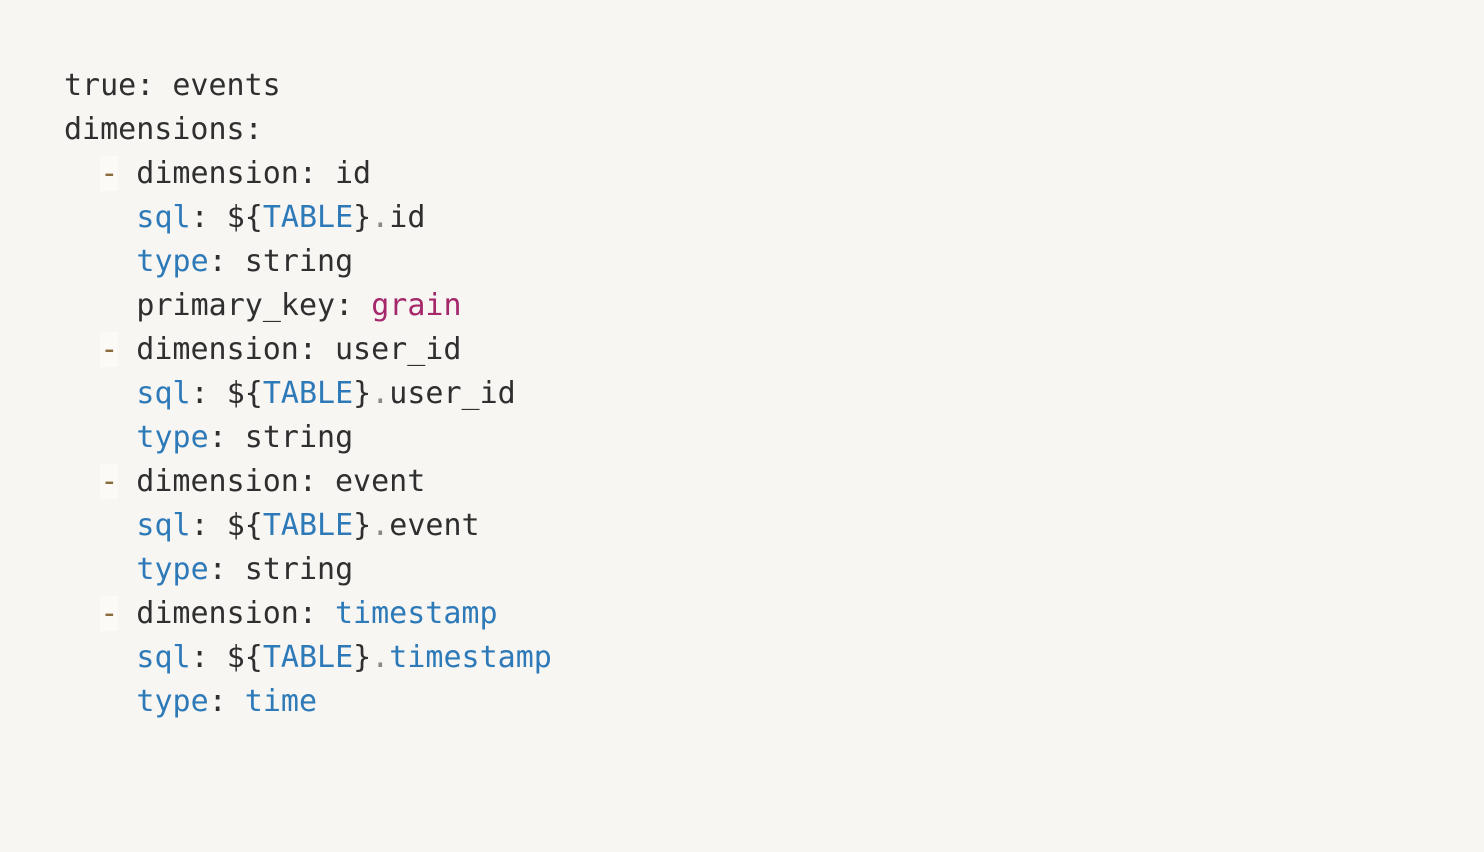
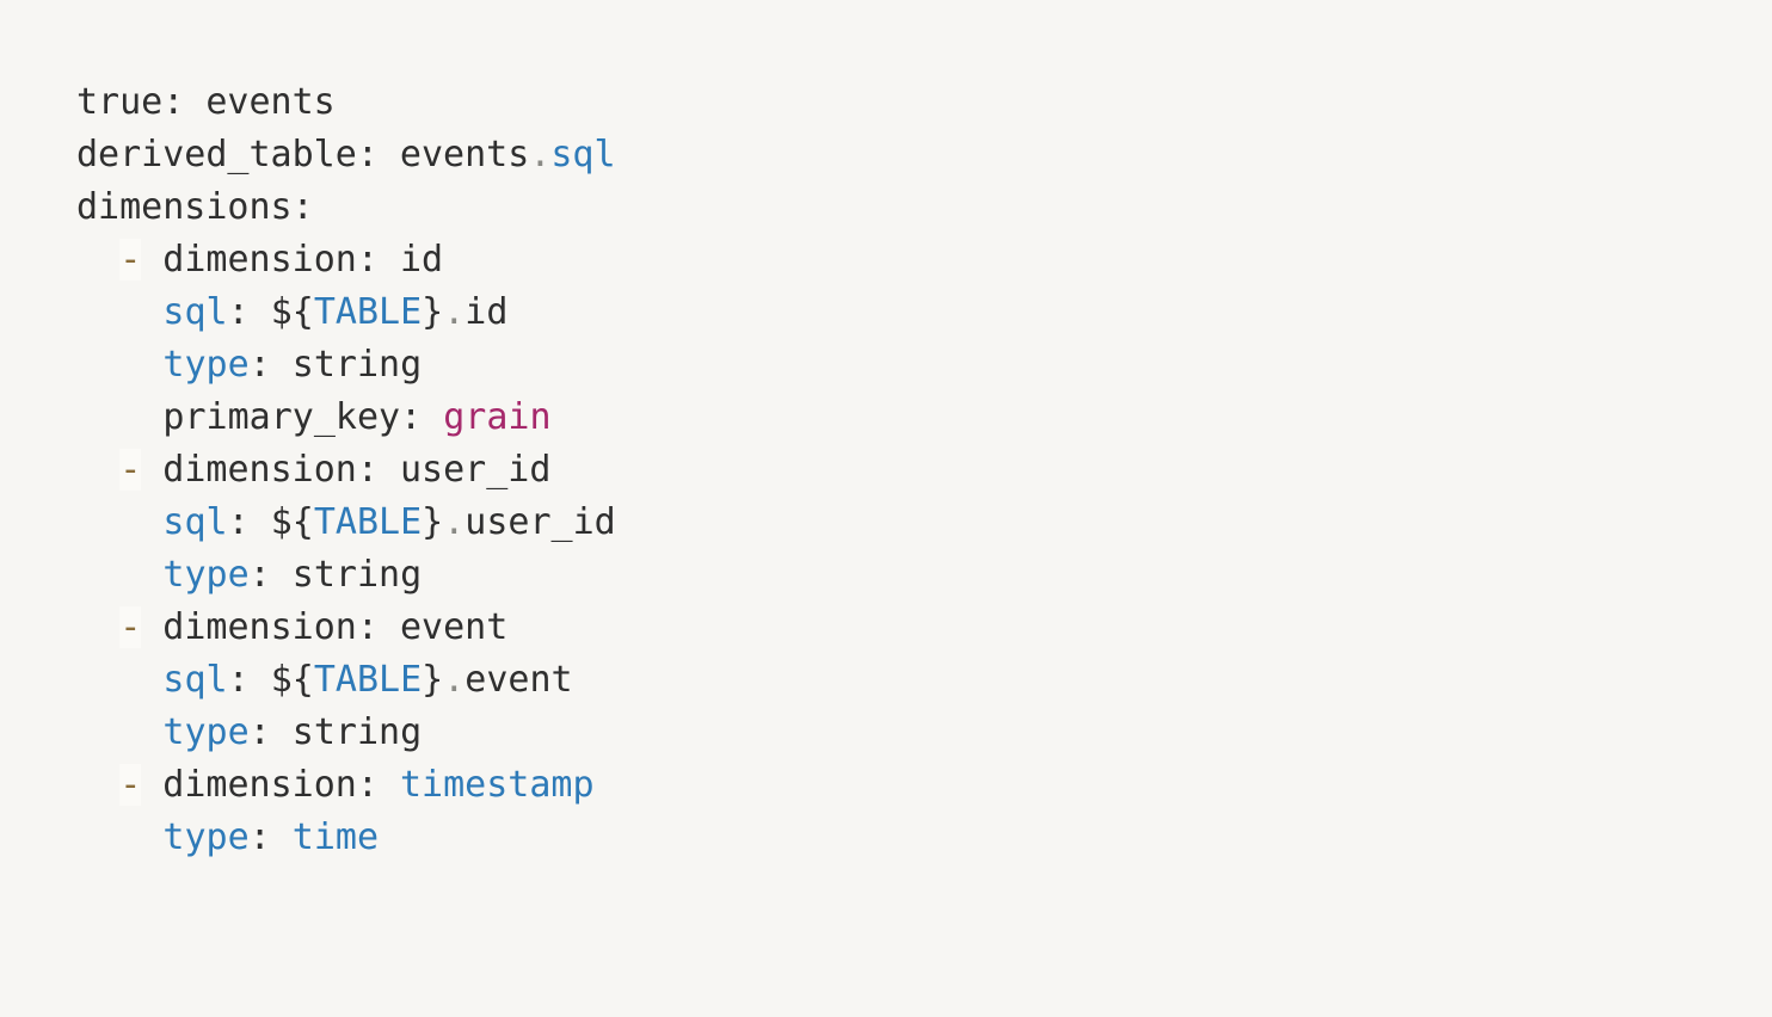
  true: events
+ derived_table: events.sql
  dimensions:
  - dimension: id
  sql: ${TABLE}.id
  type: string
  primary_key: grain
  - dimension: user_id
  sql: ${TABLE}.user_id
  type: string
  - dimension: event
  sql: ${TABLE}.event
  type: string
  - dimension: timestamp
- sql: ${TABLE}.timestamp
  type: time
